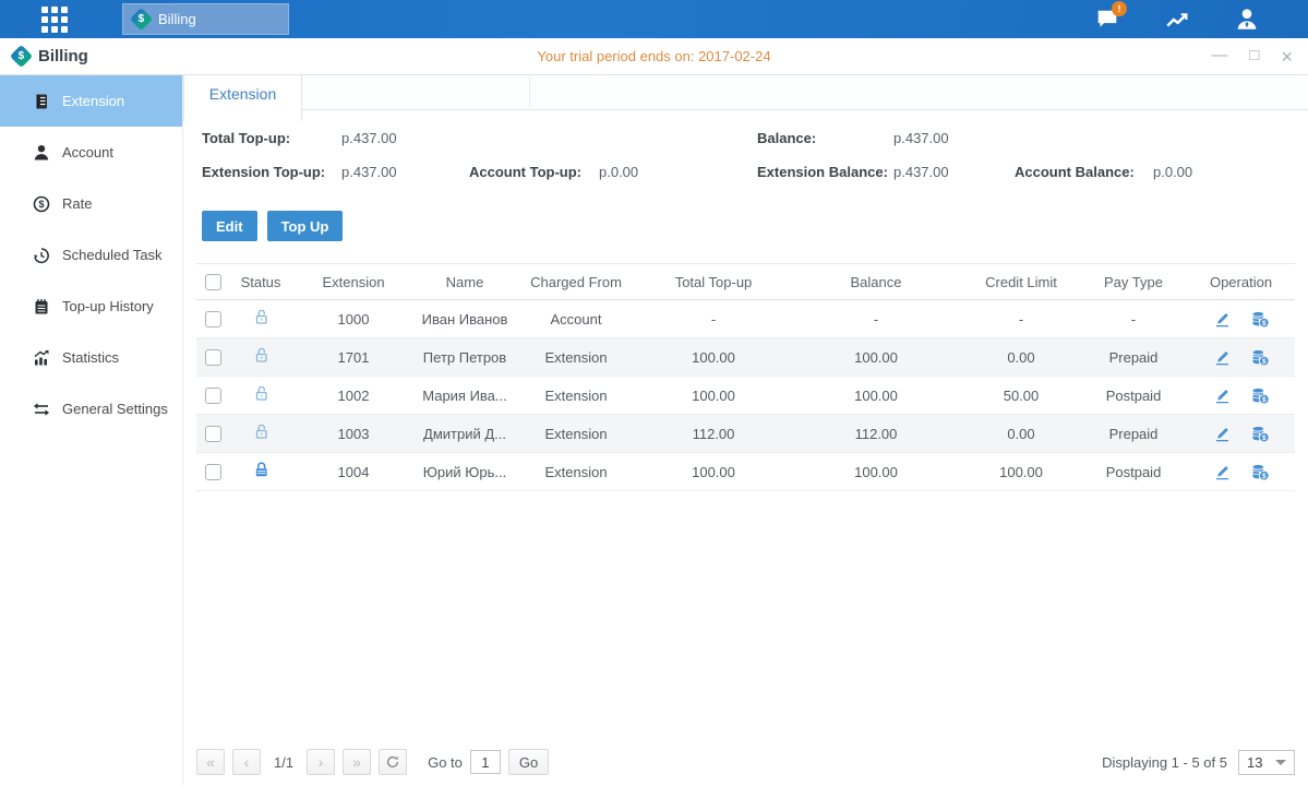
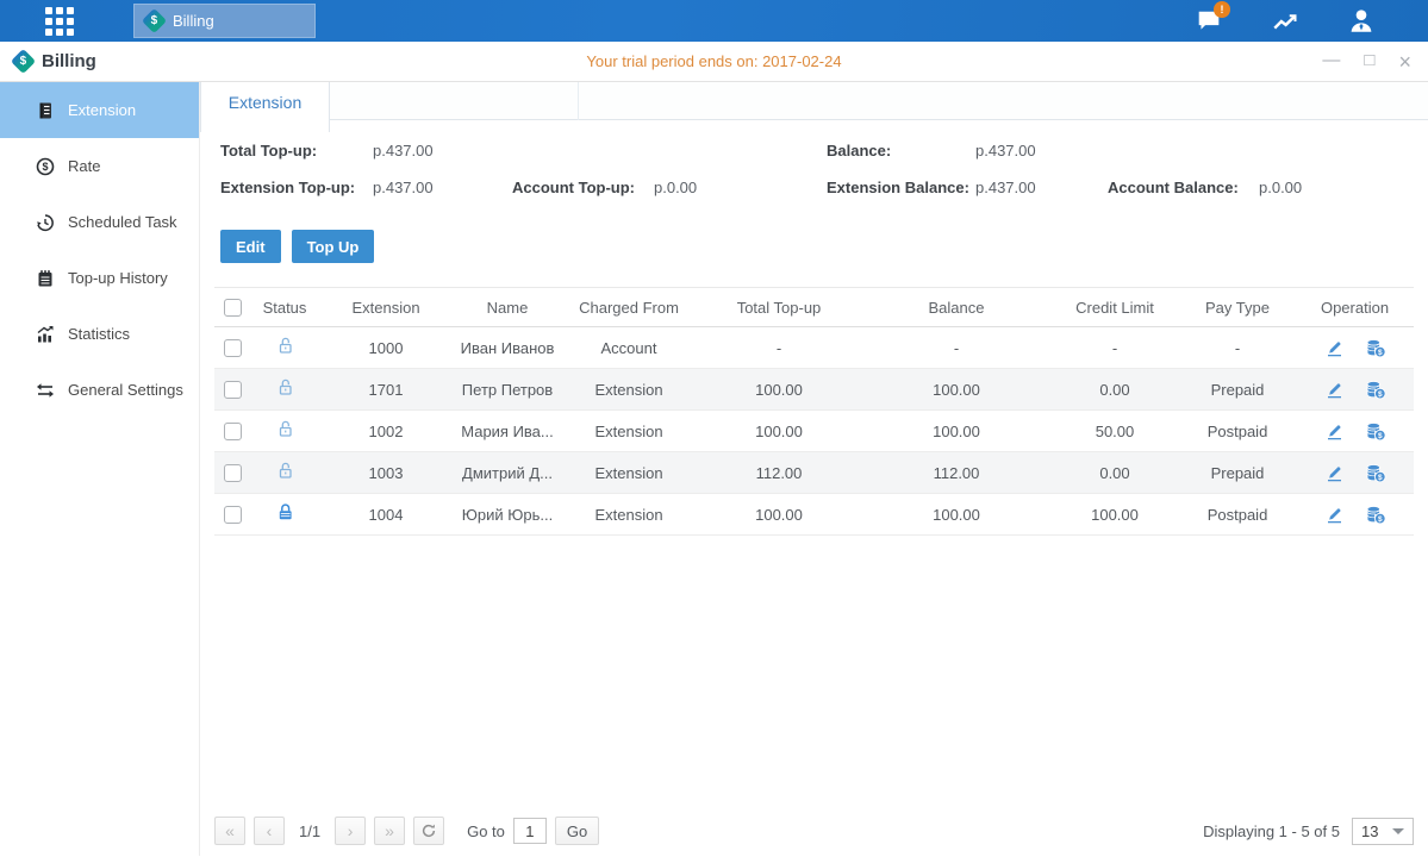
  Billing
  !
  Billing
  Your trial period ends on: 2017-02-24
  —
  □
  ×
  Extension
- Account
  $
  Rate
  Scheduled Task
  Top-up History
  Statistics
  General Settings
  Extension
  Total Top-up:
  p.437.00
  Balance:
  p.437.00
  Extension Top-up:
  p.437.00
  Account Top-up:
  p.0.00
  Extension Balance:
  p.437.00
  Account Balance:
  p.0.00
  Edit
  Top Up
  	Status	Extension	Name	Charged From	Total Top-up	Balance	Credit Limit	Pay Type	Operation
  		1000	Иван Иванов	Account	-	-	-	-
  		1701	Петр Петров	Extension	100.00	100.00	0.00	Prepaid
  		1002	Мария Ива...	Extension	100.00	100.00	50.00	Postpaid
  		1003	Дмитрий Д...	Extension	112.00	112.00	0.00	Prepaid
  		1004	Юрий Юрь...	Extension	100.00	100.00	100.00	Postpaid
  «
  ‹
  1/1
  ›
  »
  Go to
  1
  Go
  Displaying 1 - 5 of 5
  13
